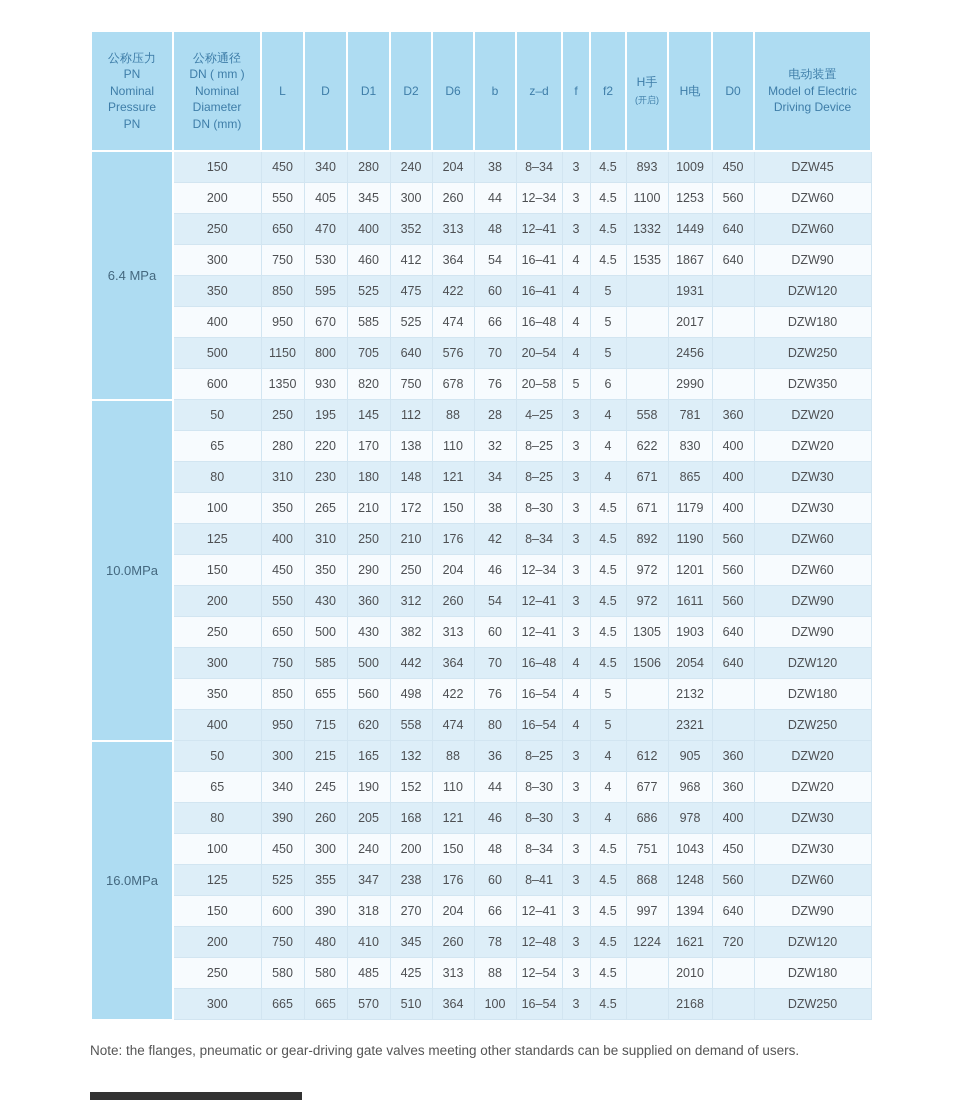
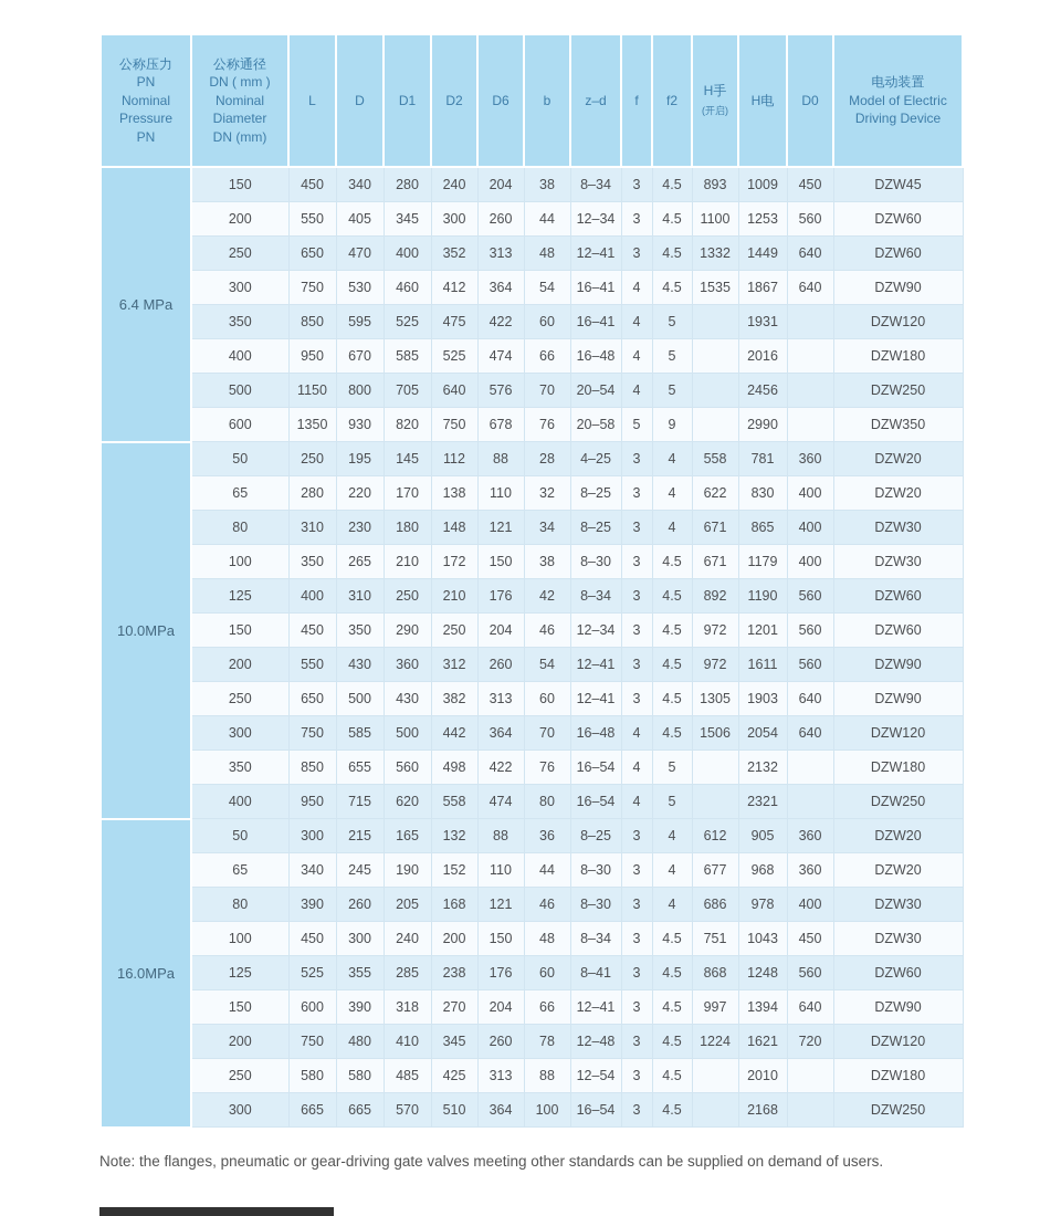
  公称压力PNNominalPressurePN	公称通径DN ( mm )NominalDiameterDN (mm)	L	D	D1	D2	D6	b	z–d	f	f2	H手(开启)	H电	D0	电动装置Model of ElectricDriving Device
  6.4 MPa	150	450	340	280	240	204	38	8–34	3	4.5	893	1009	450	DZW45
  200	550	405	345	300	260	44	12–34	3	4.5	1100	1253	560	DZW60
  250	650	470	400	352	313	48	12–41	3	4.5	1332	1449	640	DZW60
  300	750	530	460	412	364	54	16–41	4	4.5	1535	1867	640	DZW90
  350	850	595	525	475	422	60	16–41	4	5		1931		DZW120
- 400	950	670	585	525	474	66	16–48	4	5		2017		DZW180
+ 400	950	670	585	525	474	66	16–48	4	5		2016		DZW180
  500	1150	800	705	640	576	70	20–54	4	5		2456		DZW250
- 600	1350	930	820	750	678	76	20–58	5	6		2990		DZW350
+ 600	1350	930	820	750	678	76	20–58	5	9		2990		DZW350
  10.0MPa	50	250	195	145	112	88	28	4–25	3	4	558	781	360	DZW20
  65	280	220	170	138	110	32	8–25	3	4	622	830	400	DZW20
  80	310	230	180	148	121	34	8–25	3	4	671	865	400	DZW30
  100	350	265	210	172	150	38	8–30	3	4.5	671	1179	400	DZW30
  125	400	310	250	210	176	42	8–34	3	4.5	892	1190	560	DZW60
  150	450	350	290	250	204	46	12–34	3	4.5	972	1201	560	DZW60
  200	550	430	360	312	260	54	12–41	3	4.5	972	1611	560	DZW90
  250	650	500	430	382	313	60	12–41	3	4.5	1305	1903	640	DZW90
  300	750	585	500	442	364	70	16–48	4	4.5	1506	2054	640	DZW120
  350	850	655	560	498	422	76	16–54	4	5		2132		DZW180
  400	950	715	620	558	474	80	16–54	4	5		2321		DZW250
  16.0MPa	50	300	215	165	132	88	36	8–25	3	4	612	905	360	DZW20
  65	340	245	190	152	110	44	8–30	3	4	677	968	360	DZW20
  80	390	260	205	168	121	46	8–30	3	4	686	978	400	DZW30
  100	450	300	240	200	150	48	8–34	3	4.5	751	1043	450	DZW30
- 125	525	355	347	238	176	60	8–41	3	4.5	868	1248	560	DZW60
+ 125	525	355	285	238	176	60	8–41	3	4.5	868	1248	560	DZW60
  150	600	390	318	270	204	66	12–41	3	4.5	997	1394	640	DZW90
  200	750	480	410	345	260	78	12–48	3	4.5	1224	1621	720	DZW120
  250	580	580	485	425	313	88	12–54	3	4.5		2010		DZW180
  300	665	665	570	510	364	100	16–54	3	4.5		2168		DZW250
  Note: the flanges, pneumatic or gear-driving gate valves meeting other standards can be supplied on demand of users.
